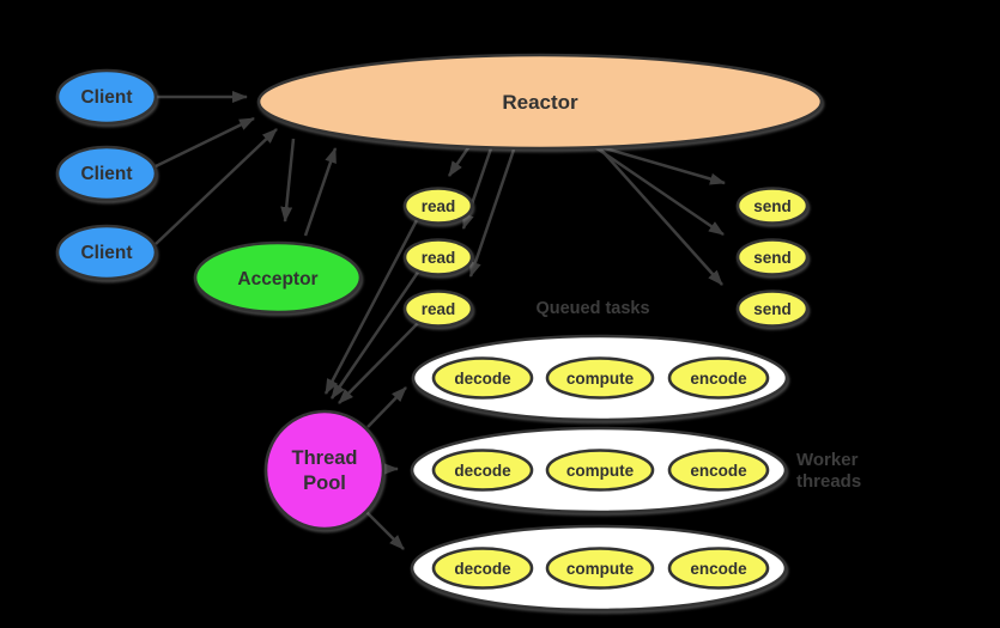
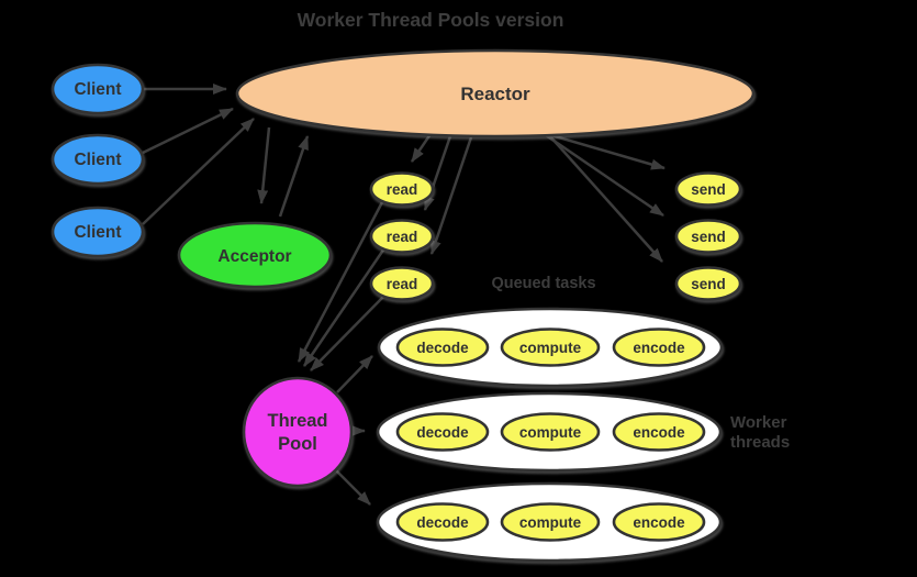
+ Worker Thread Pools version
  Client
  Client
  Client
  Reactor
  Acceptor
  read
  read
  read
  send
  send
  send
  Queued tasks
  Thread
  Pool
  decode
  compute
  encode
  decode
  compute
  encode
  Worker
  threads
  decode
  compute
  encode
